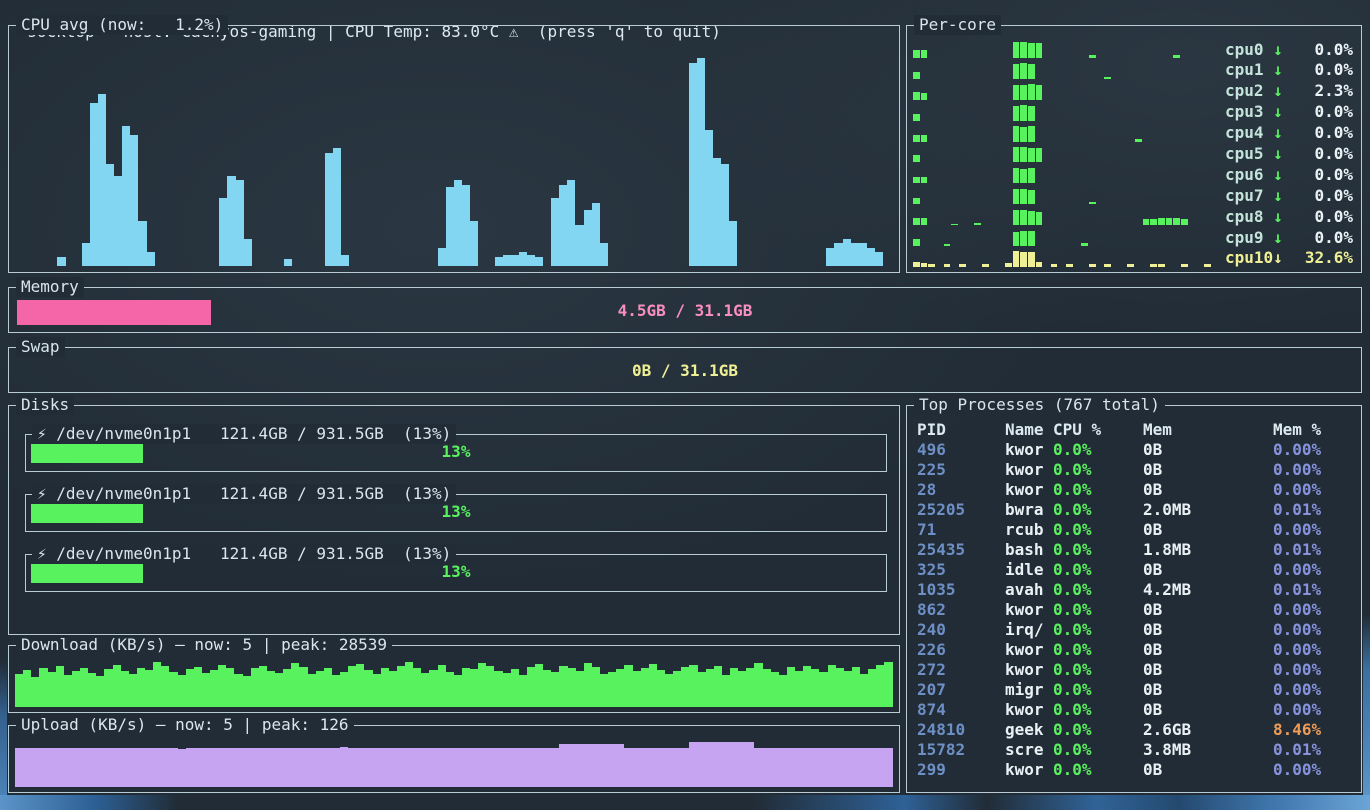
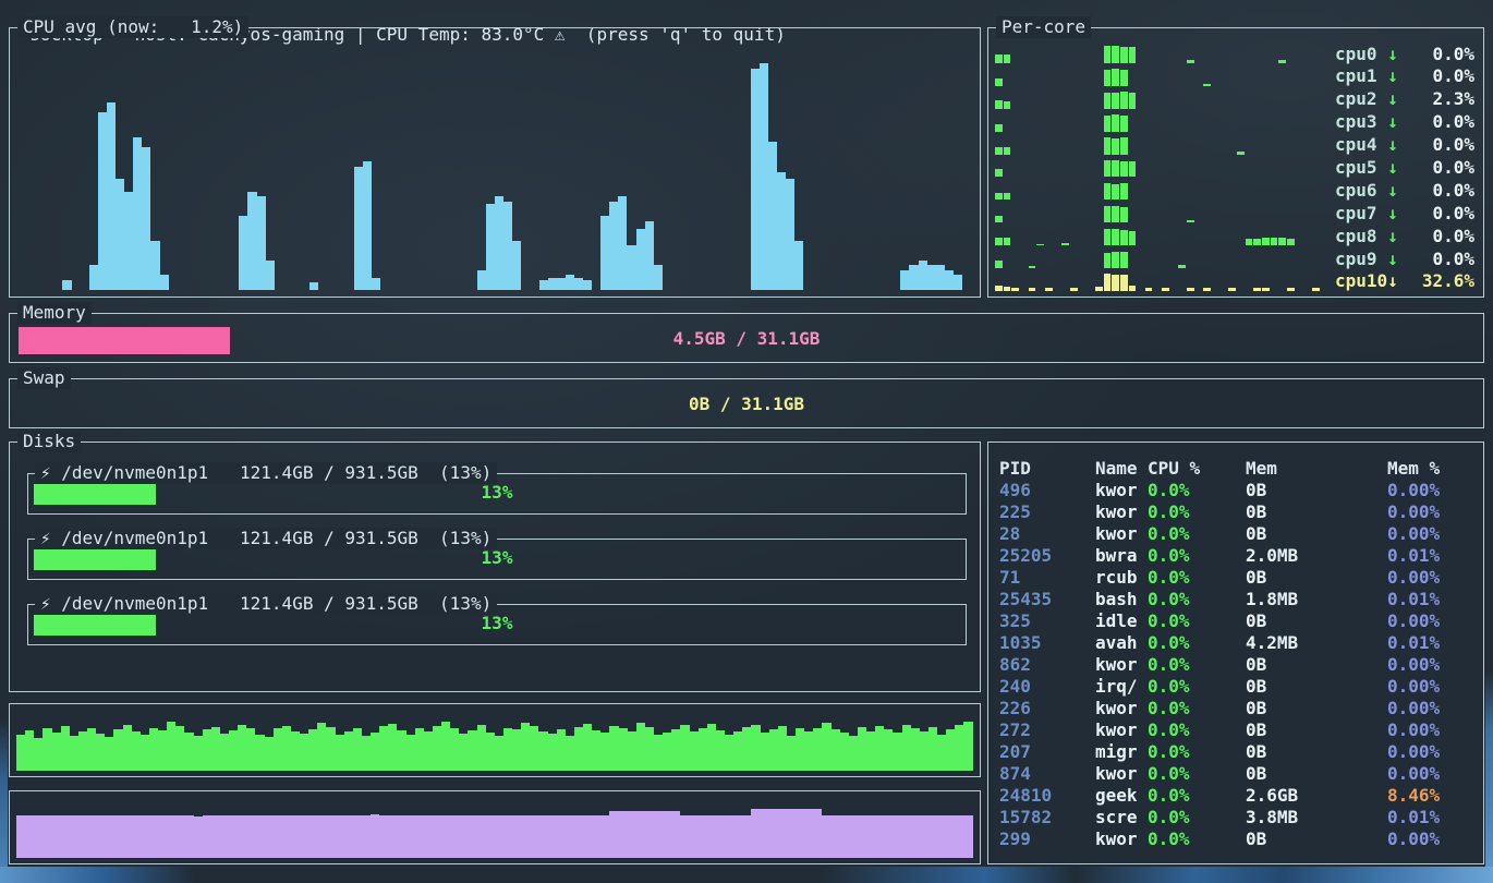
  CPU avg (now: 1.2%)
  Per-core
  cpu0
  ↓
  0.0%
  cpu1
  ↓
  0.0%
  cpu2
  ↓
  2.3%
  cpu3
  ↓
  0.0%
  cpu4
  ↓
  0.0%
  cpu5
  ↓
  0.0%
  cpu6
  ↓
  0.0%
  cpu7
  ↓
  0.0%
  cpu8
  ↓
  0.0%
  cpu9
  ↓
  0.0%
  cpu10
  ↓
  32.6%
  Memory
  4.5GB / 31.1GB
  Swap
  0B / 31.1GB
  Disks
  ⚡ /dev/nvme0n1p1 121.4GB / 931.5GB (13%)
  13%
  ⚡ /dev/nvme0n1p1 121.4GB / 931.5GB (13%)
  13%
  ⚡ /dev/nvme0n1p1 121.4GB / 931.5GB (13%)
  13%
- Download (KB/s) — now: 5 | peak: 28539
- Upload (KB/s) — now: 5 | peak: 126
- Top Processes (767 total)
  PID
  Name
  CPU %
  Mem
  Mem %
  496
  kwor
  0.0%
  0B
  0.00%
  225
  kwor
  0.0%
  0B
  0.00%
  28
  kwor
  0.0%
  0B
  0.00%
  25205
  bwra
  0.0%
  2.0MB
  0.01%
  71
  rcub
  0.0%
  0B
  0.00%
  25435
  bash
  0.0%
  1.8MB
  0.01%
  325
  idle
  0.0%
  0B
  0.00%
  1035
  avah
  0.0%
  4.2MB
  0.01%
  862
  kwor
  0.0%
  0B
  0.00%
  240
  irq/
  0.0%
  0B
  0.00%
  226
  kwor
  0.0%
  0B
  0.00%
  272
  kwor
  0.0%
  0B
  0.00%
  207
  migr
  0.0%
  0B
  0.00%
  874
  kwor
  0.0%
  0B
  0.00%
  24810
  geek
  0.0%
  2.6GB
  8.46%
  15782
  scre
  0.0%
  3.8MB
  0.01%
  299
  kwor
  0.0%
  0B
  0.00%
